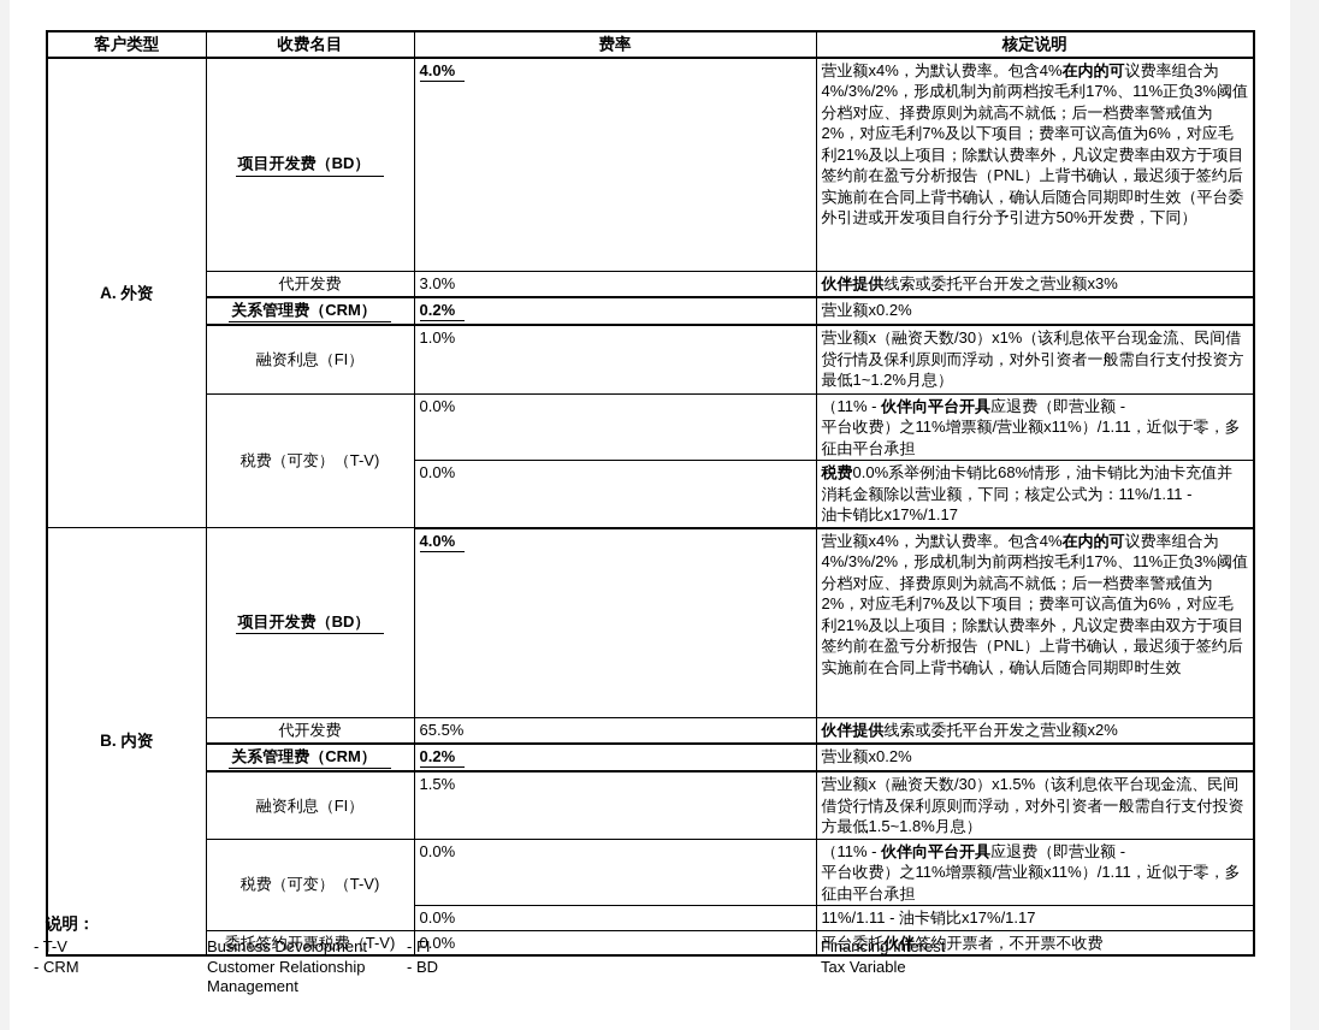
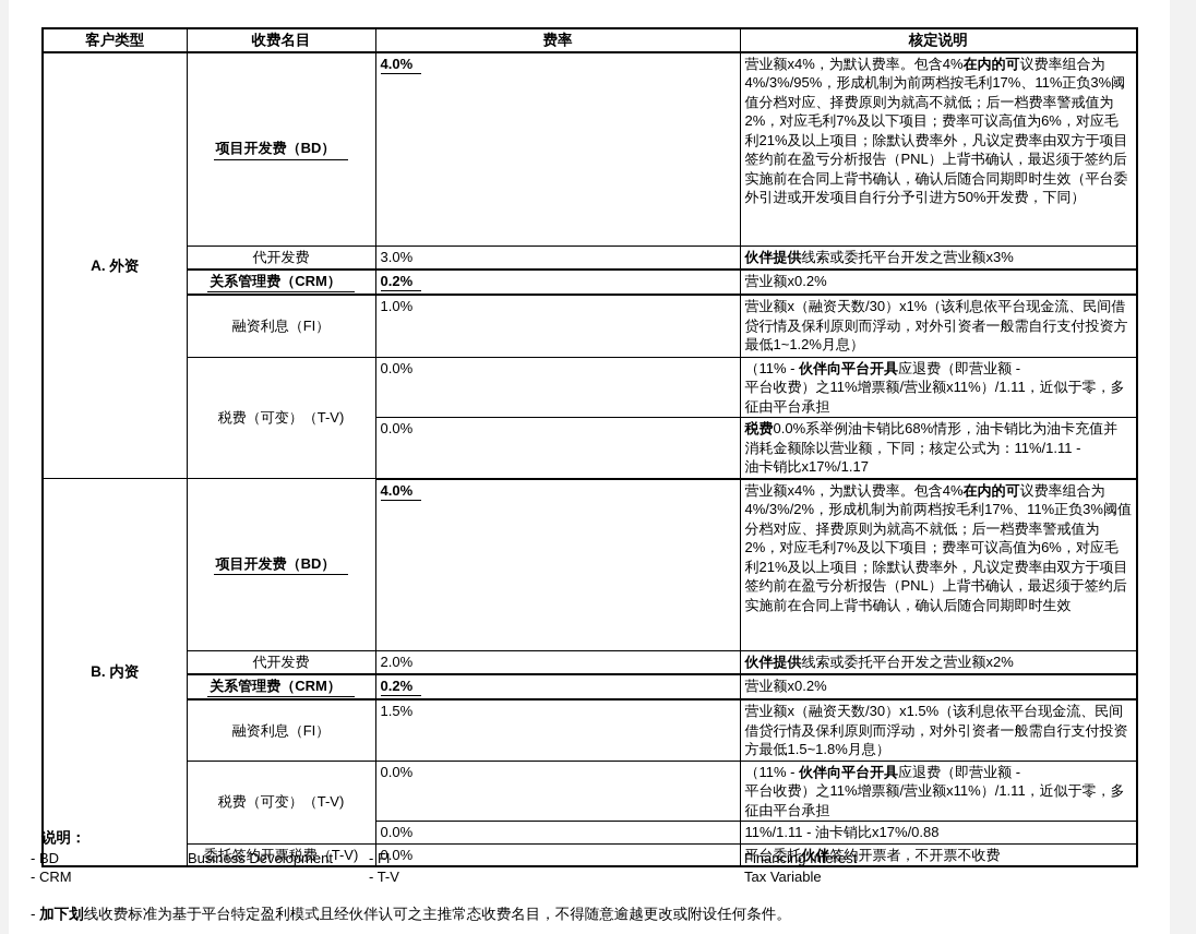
  客户类型	收费名目	费率	核定说明
- A. 外资	项目开发费（BD）	4.0%	营业额x4%，为默认费率。包含4%在内的可议费率组合为4%/3%/2%，形成机制为前两档按毛利17%、11%正负3%阈值分档对应、择费原则为就高不就低；后一档费率警戒值为2%，对应毛利7%及以下项目；费率可议高值为6%，对应毛利21%及以上项目；除默认费率外，凡议定费率由双方于项目签约前在盈亏分析报告（PNL）上背书确认，最迟须于签约后实施前在合同上背书确认，确认后随合同期即时生效（平台委外引进或开发项目自行分予引进方50%开发费，下同）
+ A. 外资	项目开发费（BD）	4.0%	营业额x4%，为默认费率。包含4%在内的可议费率组合为4%/3%/95%，形成机制为前两档按毛利17%、11%正负3%阈值分档对应、择费原则为就高不就低；后一档费率警戒值为2%，对应毛利7%及以下项目；费率可议高值为6%，对应毛利21%及以上项目；除默认费率外，凡议定费率由双方于项目签约前在盈亏分析报告（PNL）上背书确认，最迟须于签约后实施前在合同上背书确认，确认后随合同期即时生效（平台委外引进或开发项目自行分予引进方50%开发费，下同）
  代开发费	3.0%	伙伴提供线索或委托平台开发之营业额x3%
  关系管理费（CRM）	0.2%	营业额x0.2%
  融资利息（FI）	1.0%	营业额x（融资天数/30）x1%（该利息依平台现金流、民间借贷行情及保利原则而浮动，对外引资者一般需自行支付投资方最低1~1.2%月息）
  税费（可变）（T-V)	0.0%	（11% - 伙伴向平台开具应退费（即营业额 - 平台收费）之11%增票额/营业额x11%）/1.11，近似于零，多征由平台承担
  0.0%	税费0.0%系举例油卡销比68%情形，油卡销比为油卡充值并消耗金额除以营业额，下同；核定公式为：11%/1.11 - 油卡销比x17%/1.17
  B. 内资	项目开发费（BD）	4.0%	营业额x4%，为默认费率。包含4%在内的可议费率组合为4%/3%/2%，形成机制为前两档按毛利17%、11%正负3%阈值分档对应、择费原则为就高不就低；后一档费率警戒值为2%，对应毛利7%及以下项目；费率可议高值为6%，对应毛利21%及以上项目；除默认费率外，凡议定费率由双方于项目签约前在盈亏分析报告（PNL）上背书确认，最迟须于签约后实施前在合同上背书确认，确认后随合同期即时生效
- 代开发费	65.5%	伙伴提供线索或委托平台开发之营业额x2%
+ 代开发费	2.0%	伙伴提供线索或委托平台开发之营业额x2%
  关系管理费（CRM）	0.2%	营业额x0.2%
  融资利息（FI）	1.5%	营业额x（融资天数/30）x1.5%（该利息依平台现金流、民间借贷行情及保利原则而浮动，对外引资者一般需自行支付投资方最低1.5~1.8%月息）
  税费（可变）（T-V)	0.0%	（11% - 伙伴向平台开具应退费（即营业额 - 平台收费）之11%增票额/营业额x11%）/1.11，近似于零，多征由平台承担
- 0.0%	11%/1.11 - 油卡销比x17%/1.17
+ 0.0%	11%/1.11 - 油卡销比x17%/0.88
  委托签约开票税费（T-V)	0.0%	平台委托伙伴签约开票者，不开票不收费
  说明：
- - T-V
+ - BD
  Business Development
  - FI
  Financing Interest
  - CRM
- Customer Relationship Management
- - BD
+ - T-V
  Tax Variable
+ - 加下划线收费标准为基于平台特定盈利模式且经伙伴认可之主推常态收费名目，不得随意逾越更改或附设任何条件。
